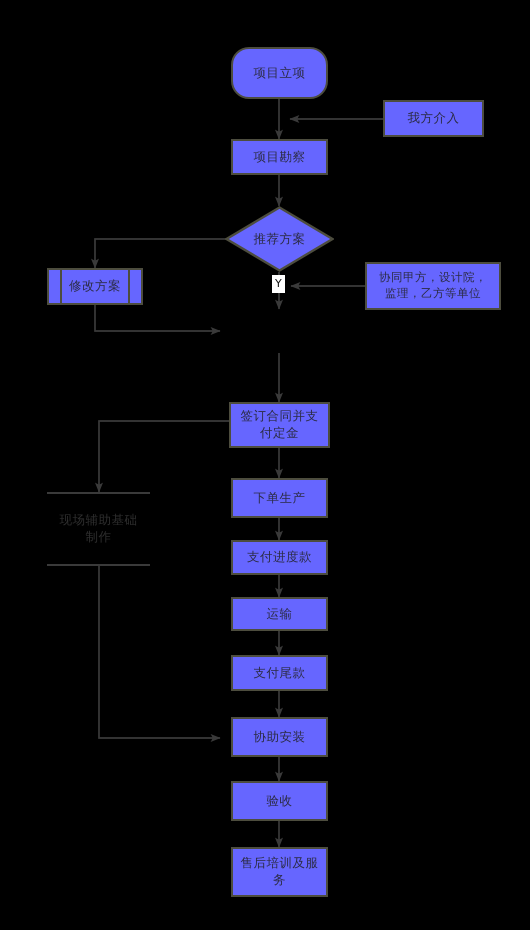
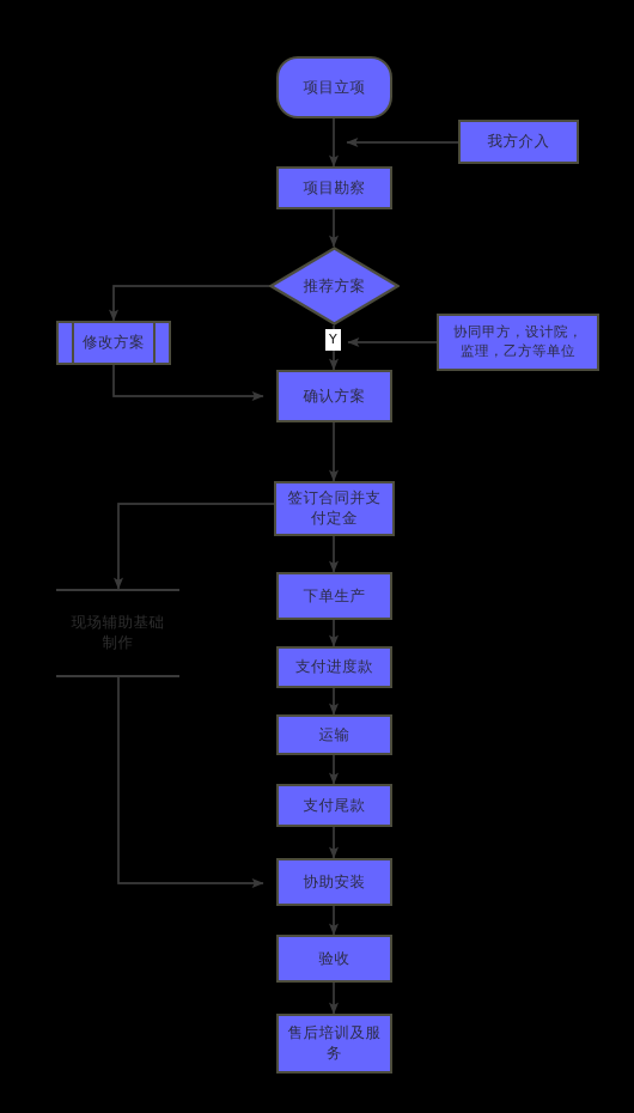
  项目立项
  项目勘察
  我方介入
  推荐方案
  Y
  修改方案
  协同甲方，设计院，
  监理，乙方等单位
+ 确认方案
  签订合同并支
  付定金
  下单生产
  支付进度款
  运输
  支付尾款
  现场辅助基础
  制作
  协助安装
  验收
  售后培训及服
  务
